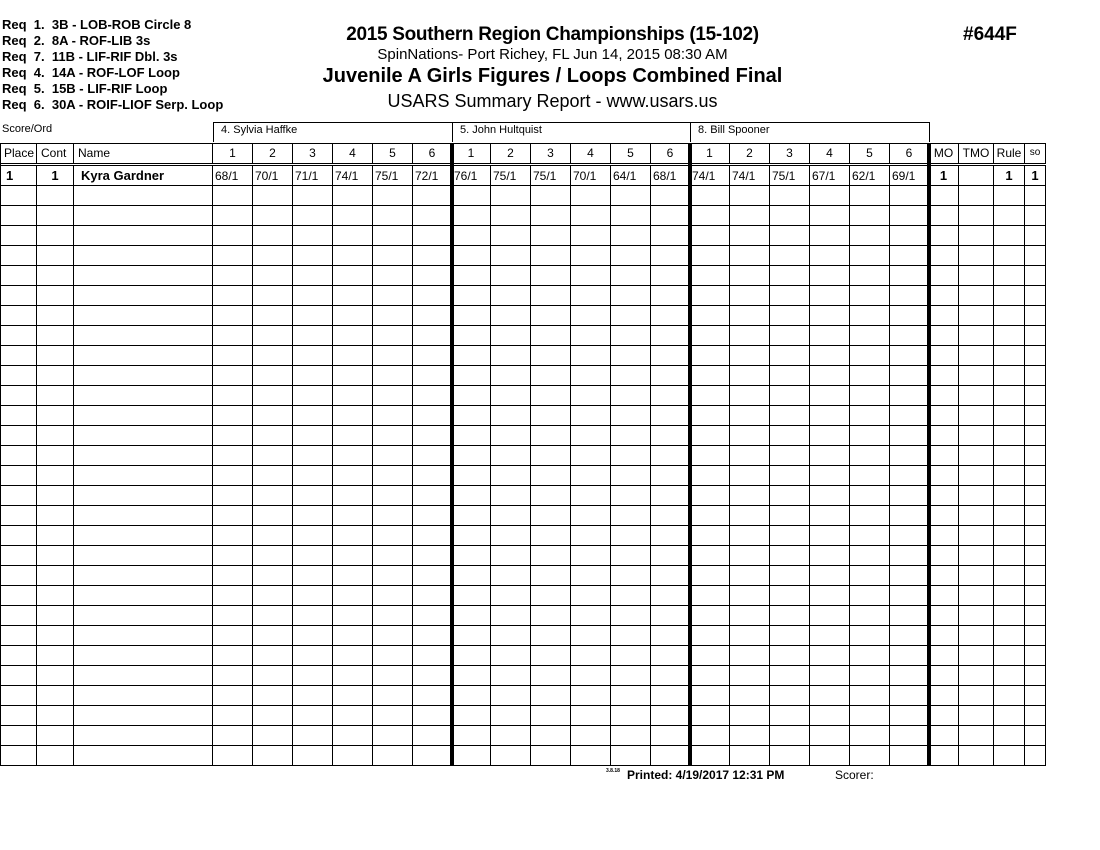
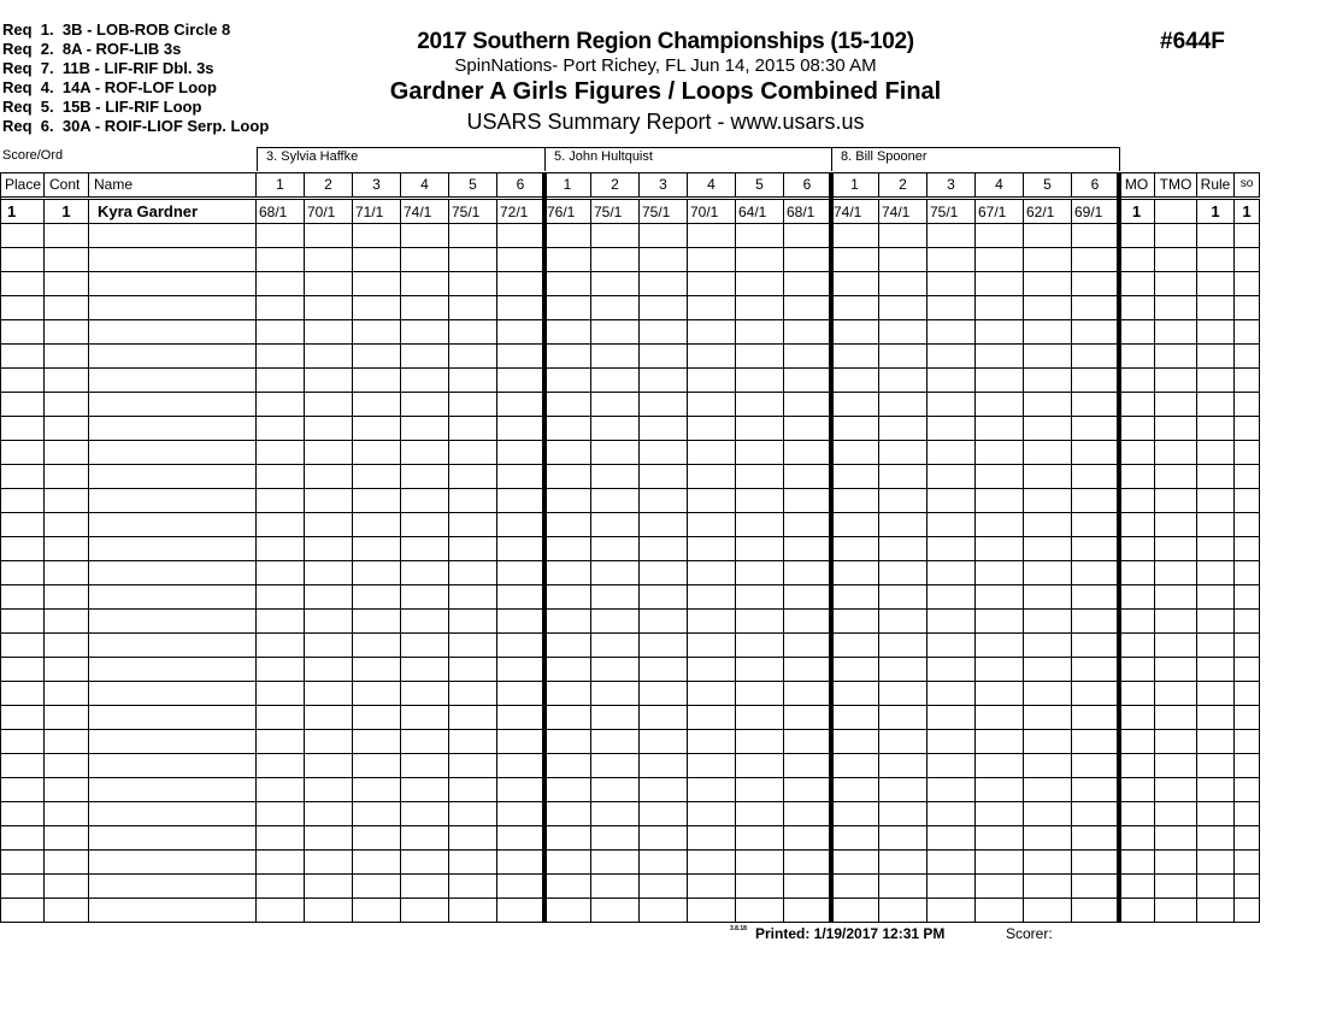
  Req 1. 3B - LOB-ROB Circle 8
  Req 2. 8A - ROF-LIB 3s
  Req 7. 11B - LIF-RIF Dbl. 3s
  Req 4. 14A - ROF-LOF Loop
  Req 5. 15B - LIF-RIF Loop
  Req 6. 30A - ROIF-LIOF Serp. Loop
- 2015 Southern Region Championships (15-102)
+ 2017 Southern Region Championships (15-102)
  SpinNations- Port Richey, FL Jun 14, 2015 08:30 AM
- Juvenile A Girls Figures / Loops Combined Final
+ Gardner A Girls Figures / Loops Combined Final
  USARS Summary Report - www.usars.us
  #644F
  Score/Ord
- 4. Sylvia Haffke
+ 3. Sylvia Haffke
  5. John Hultquist
  8. Bill Spooner
  Place
  Cont
  Name
  1
  2
  3
  4
  5
  6
  1
  2
  3
  4
  5
  6
  1
  2
  3
  4
  5
  6
  MO
  TMO
  Rule
  so
  1
  1
  Kyra Gardner
  68/1
  70/1
  71/1
  74/1
  75/1
  72/1
  76/1
  75/1
  75/1
  70/1
  64/1
  68/1
  74/1
  74/1
  75/1
  67/1
  62/1
  69/1
  1
  1
  1
- Printed: 4/19/2017 12:31 PM
+ Printed: 1/19/2017 12:31 PM
  Scorer:
